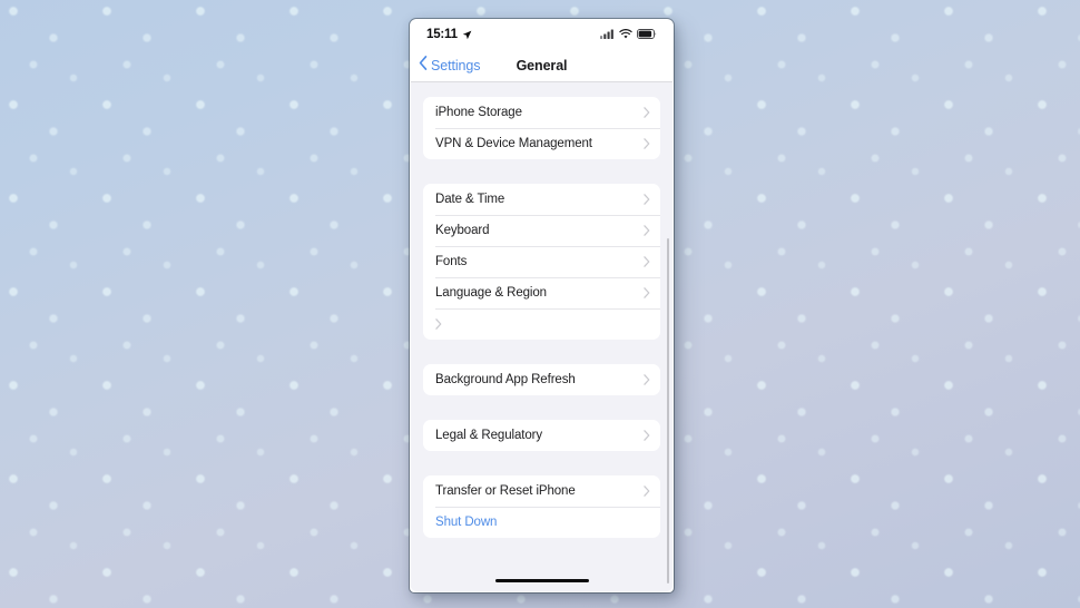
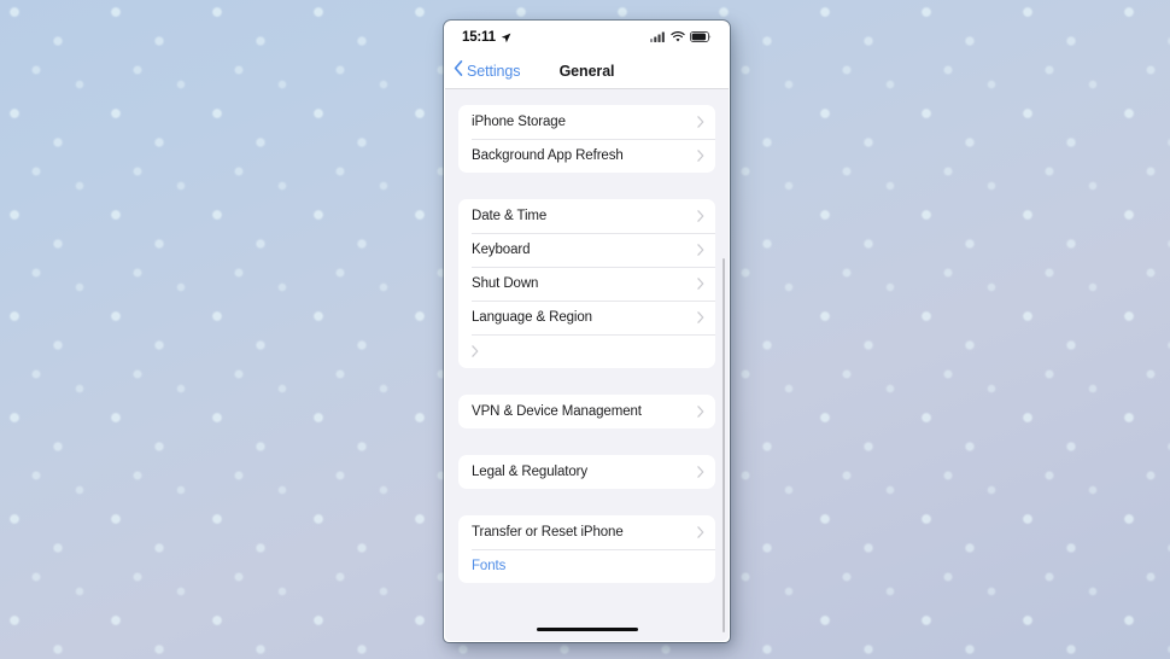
  15:11
  Settings
  General
  iPhone Storage
- VPN & Device Management
+ Background App Refresh
  Date & Time
  Keyboard
- Fonts
+ Shut Down
  Language & Region
- Background App Refresh
+ VPN & Device Management
  Legal & Regulatory
  Transfer or Reset iPhone
- Shut Down
+ Fonts
